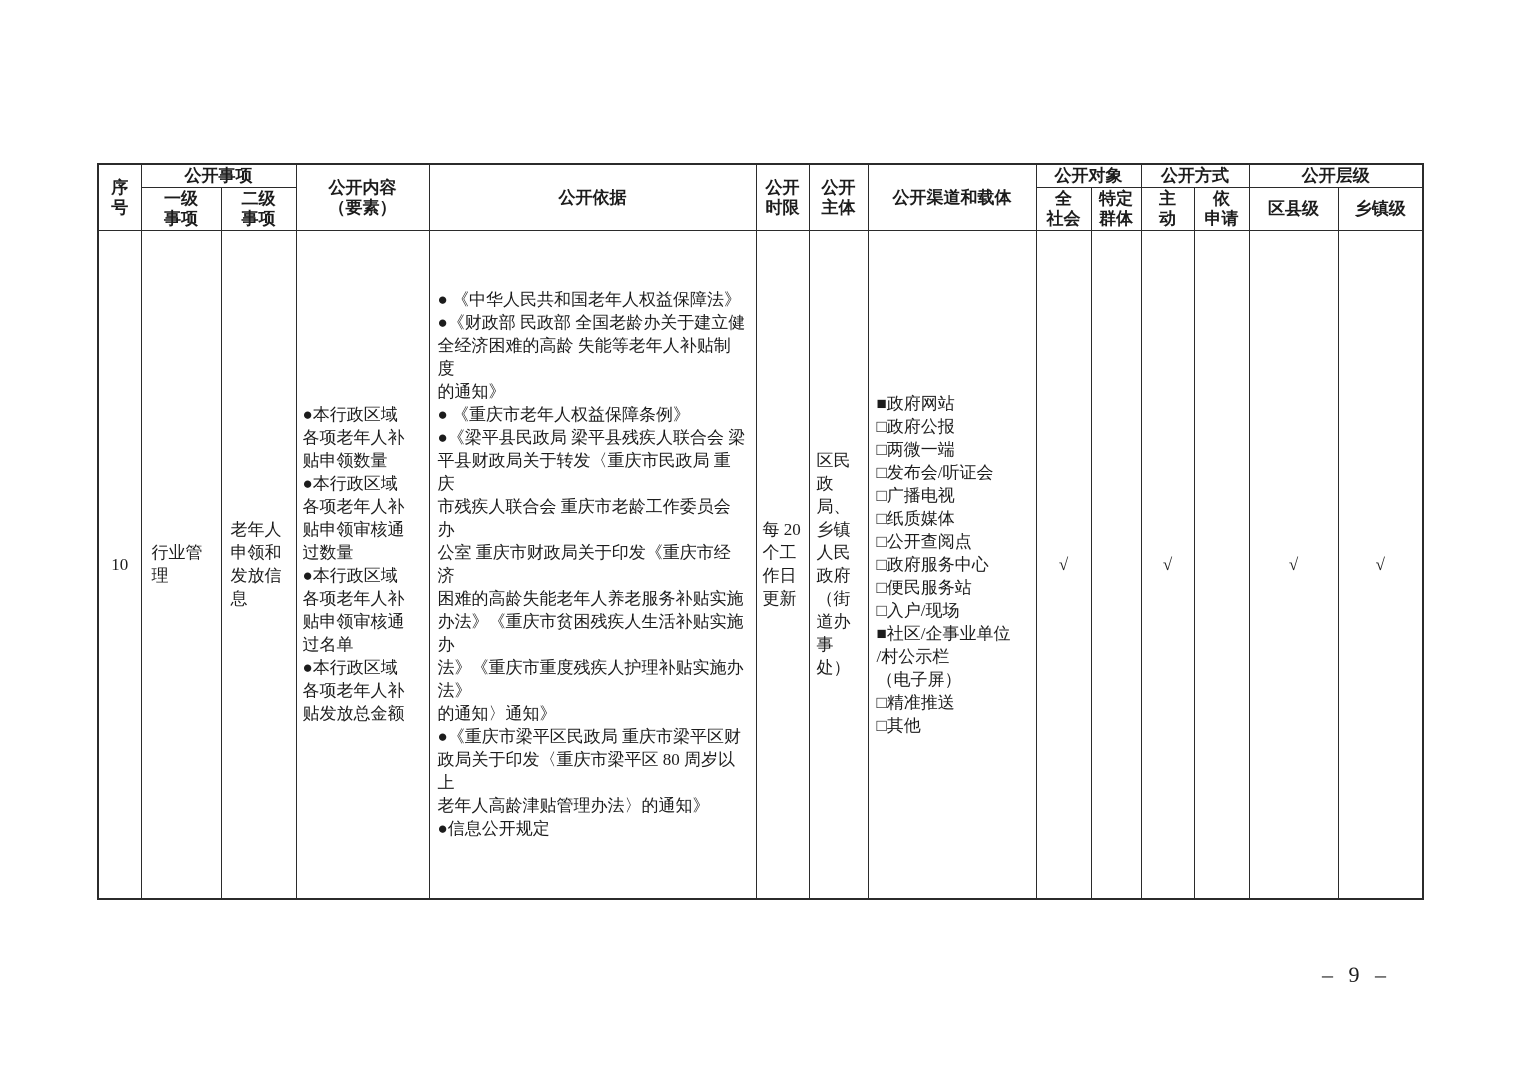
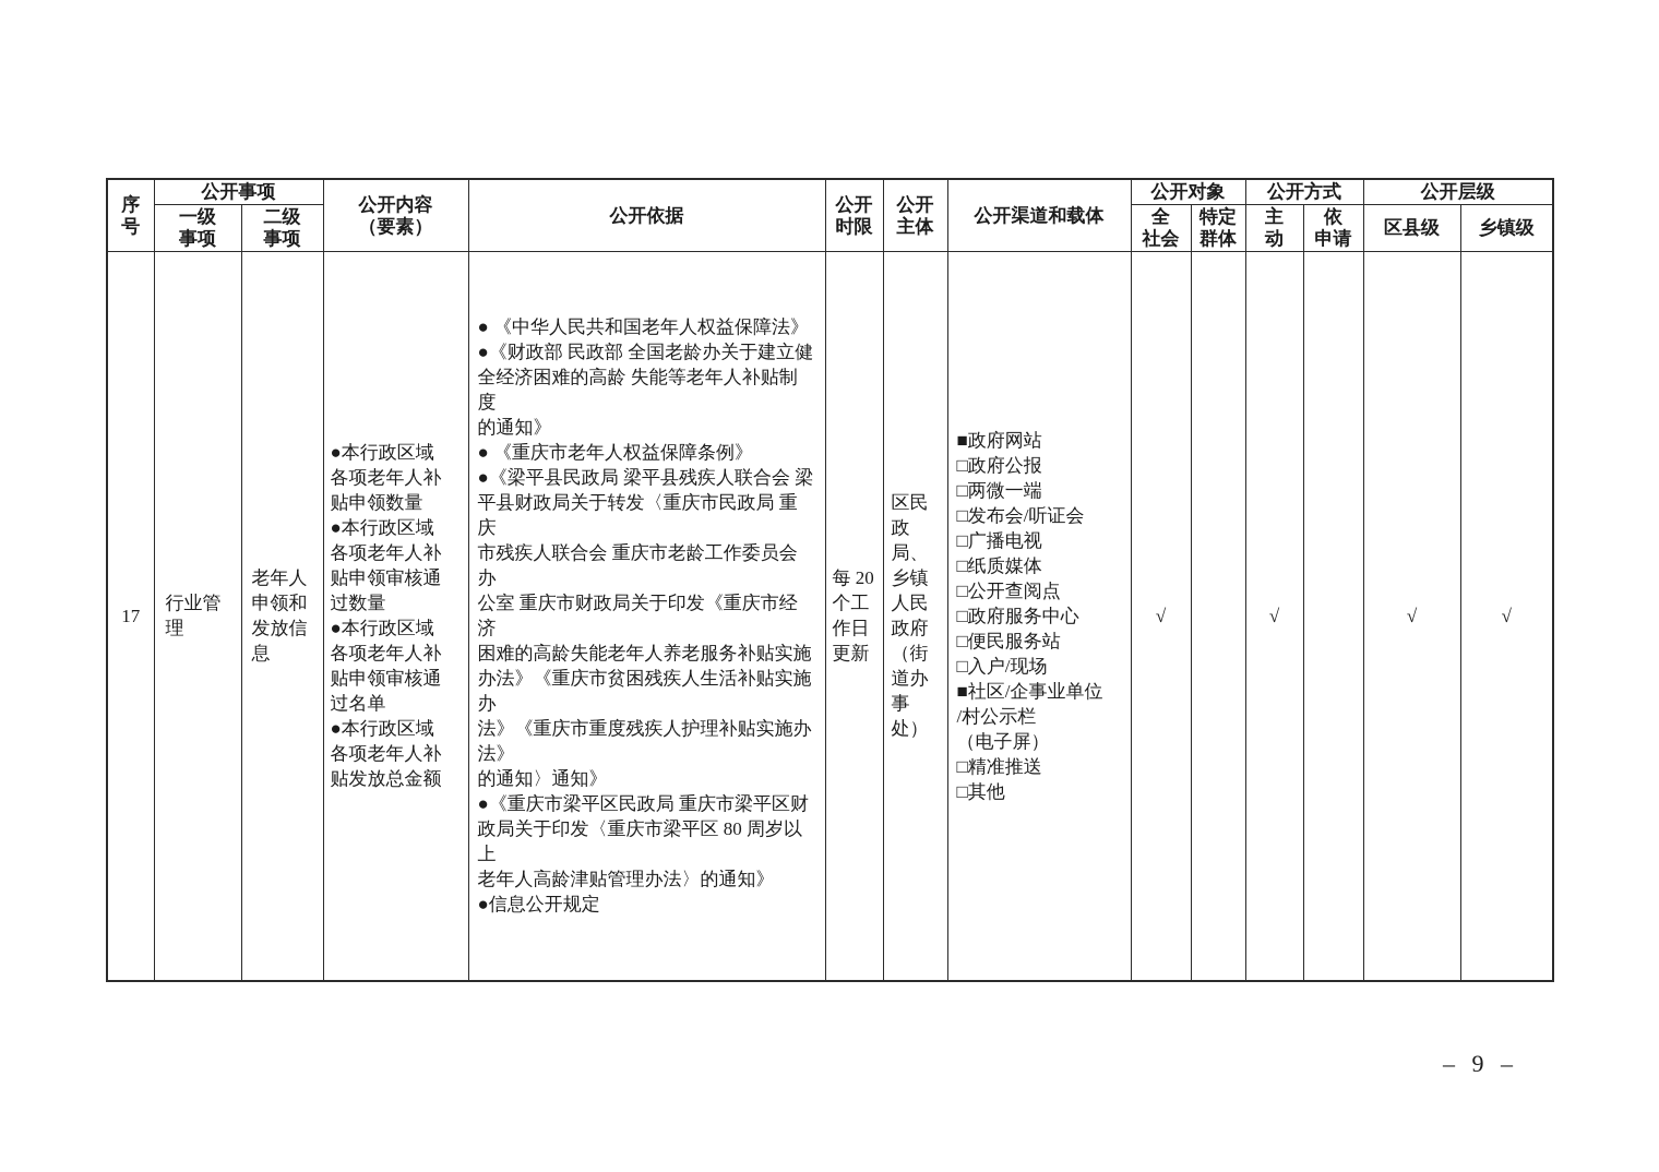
  序 号	公开事项	公开内容 （要素）	公开依据	公开 时限	公开 主体	公开渠道和载体	公开对象	公开方式	公开层级
  一级 事项	二级 事项	全 社会	特定 群体	主 动	依 申请	区县级	乡镇级
- 10	行业管 理	老年人 申领和 发放信 息	●本行政区域 各项老年人补 贴申领数量 ●本行政区域 各项老年人补 贴申领审核通 过数量 ●本行政区域 各项老年人补 贴申领审核通 过名单 ●本行政区域 各项老年人补 贴发放总金额	● 《中华人民共和国老年人权益保障法》 ●《财政部 民政部 全国老龄办关于建立健 全经济困难的高龄 失能等老年人补贴制度 的通知》 ● 《重庆市老年人权益保障条例》 ●《梁平县民政局 梁平县残疾人联合会 梁 平县财政局关于转发〈重庆市民政局 重庆 市残疾人联合会 重庆市老龄工作委员会办 公室 重庆市财政局关于印发《重庆市经济 困难的高龄失能老年人养老服务补贴实施 办法》《重庆市贫困残疾人生活补贴实施办 法》《重庆市重度残疾人护理补贴实施办法》 的通知〉通知》 ●《重庆市梁平区民政局 重庆市梁平区财 政局关于印发〈重庆市梁平区 80 周岁以上 老年人高龄津贴管理办法〉的通知》 ●信息公开规定	每 20 个工 作日 更新	区民 政局、 乡镇 人民 政府 （街 道办 事处）	■政府网站 □政府公报 □两微一端 □发布会/听证会 □广播电视 □纸质媒体 □公开查阅点 □政府服务中心 □便民服务站 □入户/现场 ■社区/企事业单位 /村公示栏 （电子屏） □精准推送 □其他	√		√		√	√
+ 17	行业管 理	老年人 申领和 发放信 息	●本行政区域 各项老年人补 贴申领数量 ●本行政区域 各项老年人补 贴申领审核通 过数量 ●本行政区域 各项老年人补 贴申领审核通 过名单 ●本行政区域 各项老年人补 贴发放总金额	● 《中华人民共和国老年人权益保障法》 ●《财政部 民政部 全国老龄办关于建立健 全经济困难的高龄 失能等老年人补贴制度 的通知》 ● 《重庆市老年人权益保障条例》 ●《梁平县民政局 梁平县残疾人联合会 梁 平县财政局关于转发〈重庆市民政局 重庆 市残疾人联合会 重庆市老龄工作委员会办 公室 重庆市财政局关于印发《重庆市经济 困难的高龄失能老年人养老服务补贴实施 办法》《重庆市贫困残疾人生活补贴实施办 法》《重庆市重度残疾人护理补贴实施办法》 的通知〉通知》 ●《重庆市梁平区民政局 重庆市梁平区财 政局关于印发〈重庆市梁平区 80 周岁以上 老年人高龄津贴管理办法〉的通知》 ●信息公开规定	每 20 个工 作日 更新	区民 政局、 乡镇 人民 政府 （街 道办 事处）	■政府网站 □政府公报 □两微一端 □发布会/听证会 □广播电视 □纸质媒体 □公开查阅点 □政府服务中心 □便民服务站 □入户/现场 ■社区/企事业单位 /村公示栏 （电子屏） □精准推送 □其他	√		√		√	√
  – 9 –
